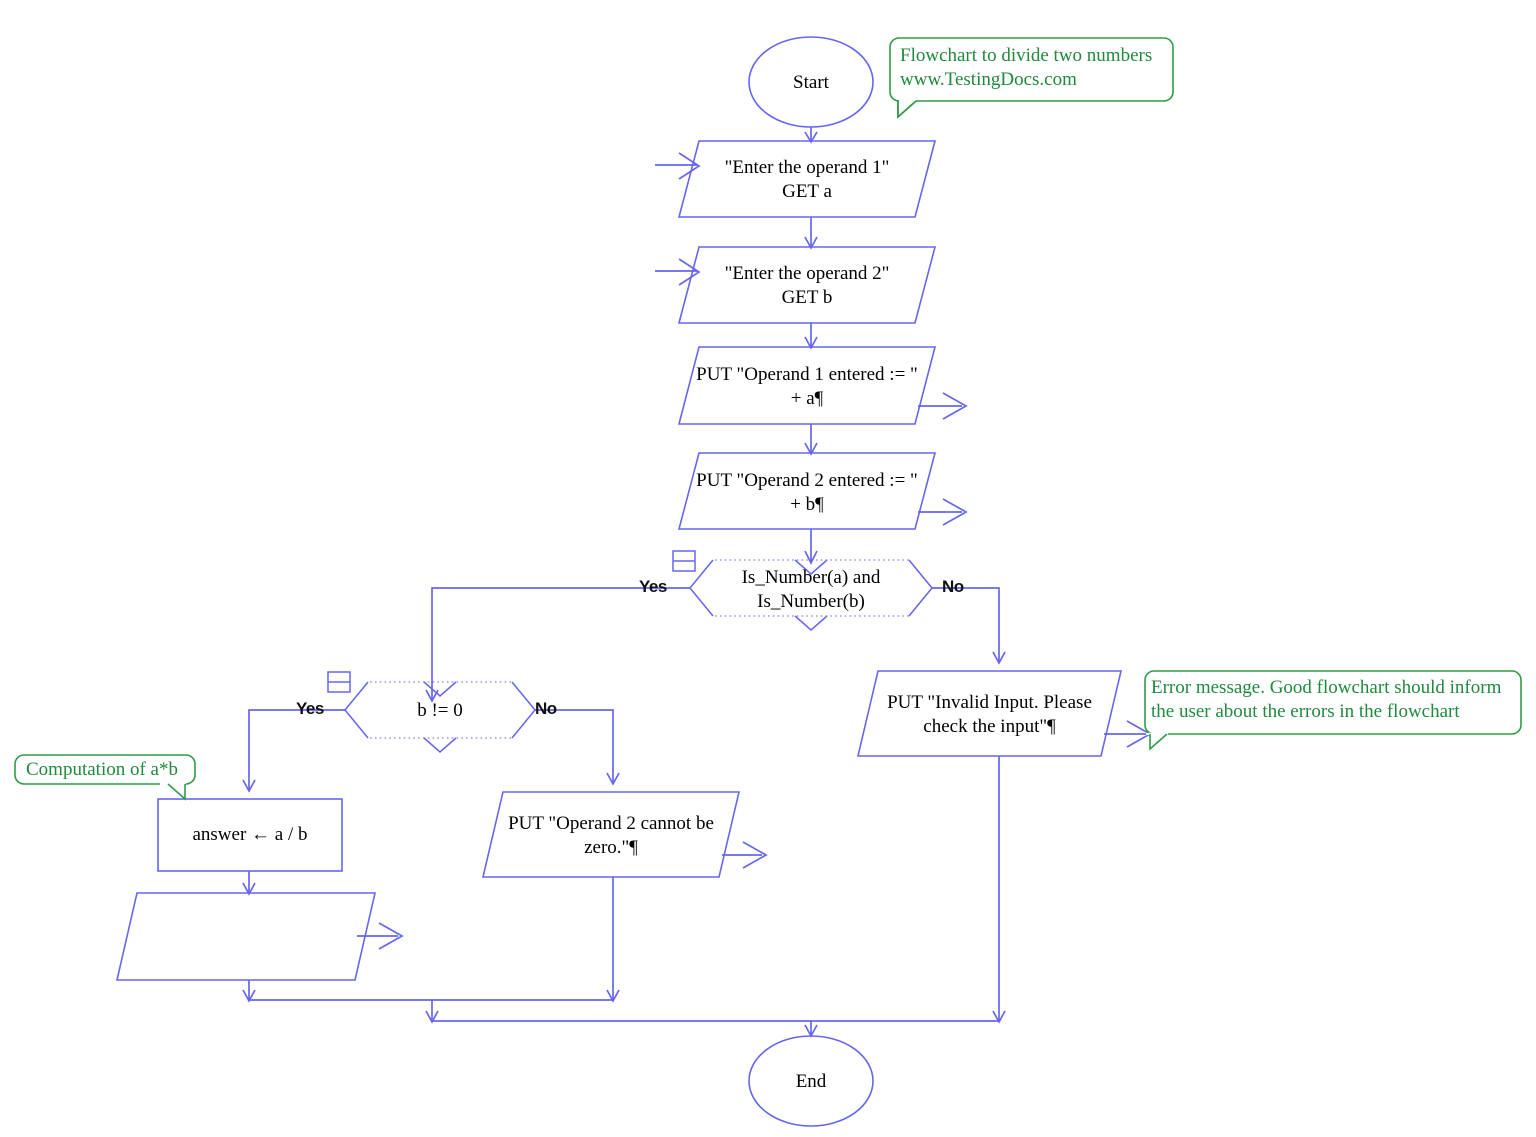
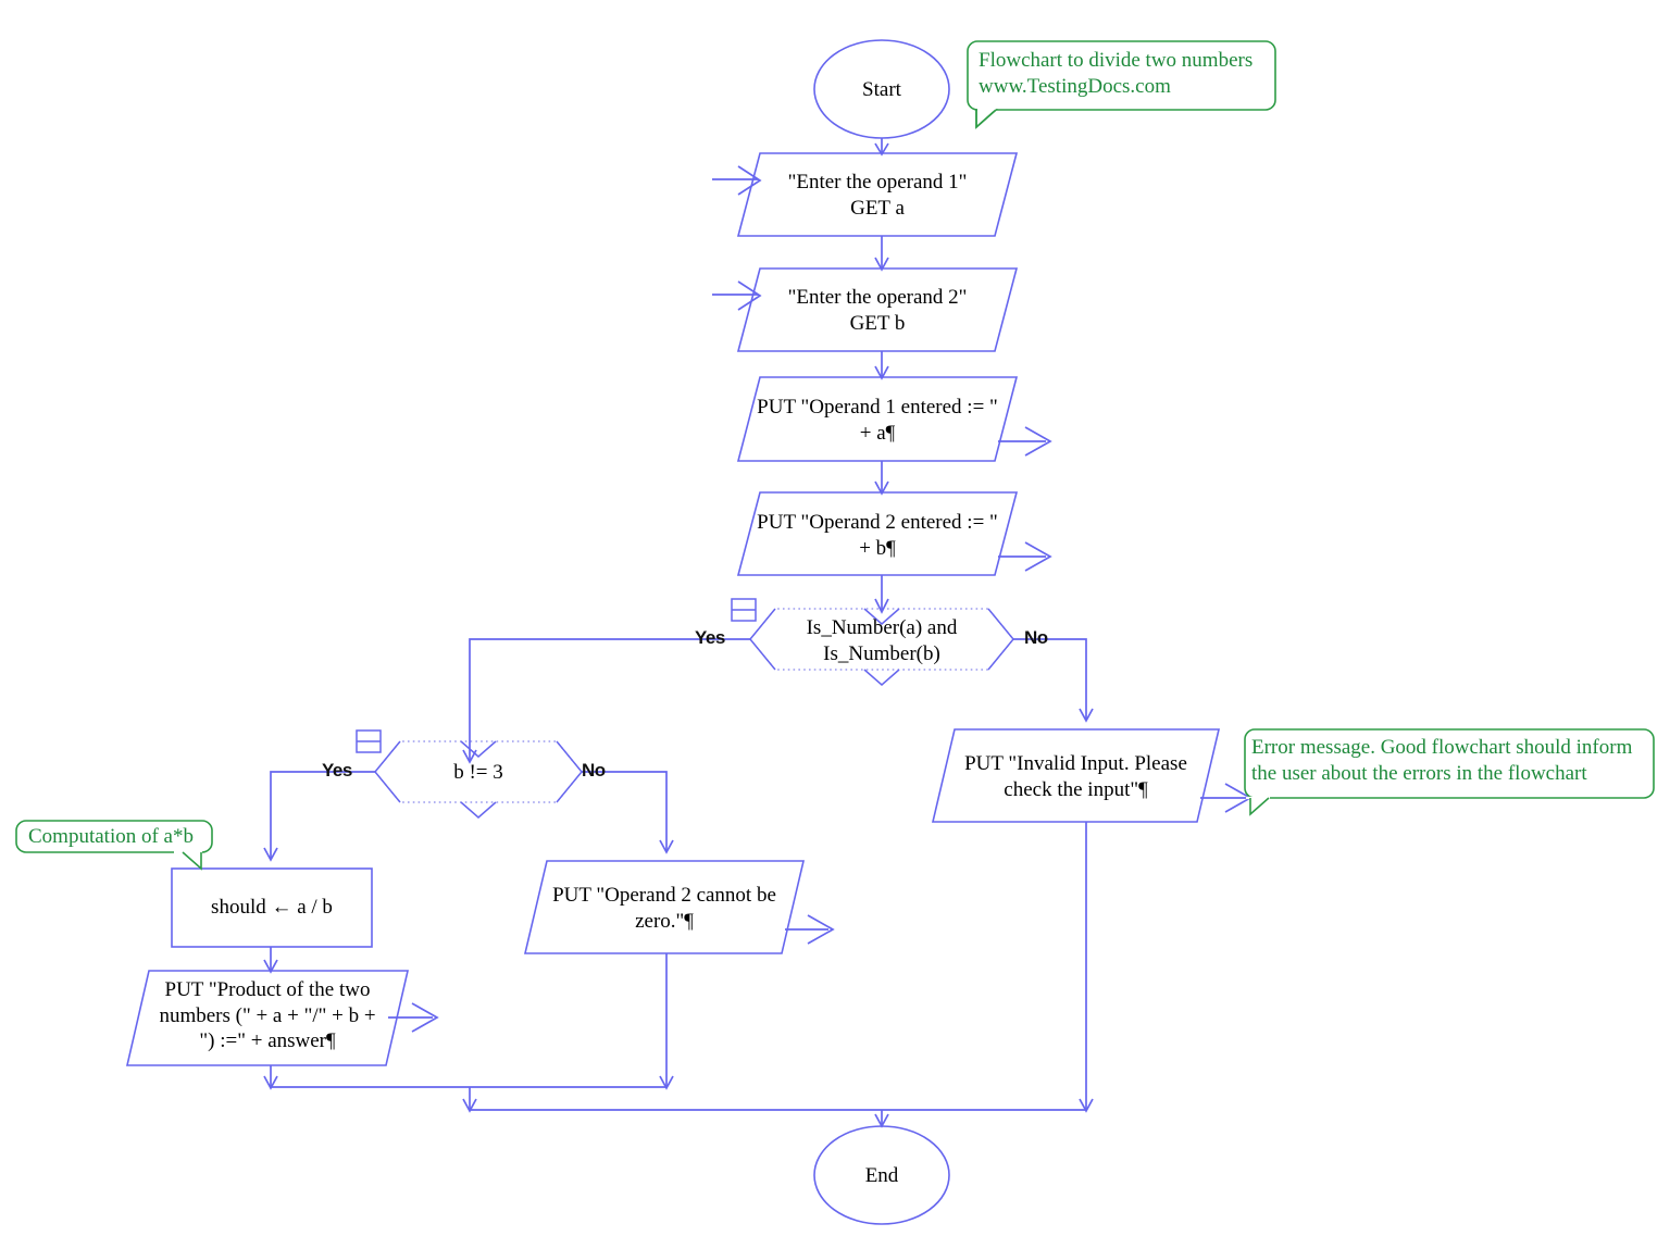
  Start
  "Enter the operand 1"
  GET a
  "Enter the operand 2"
  GET b
  PUT "Operand 1 entered := "
  + a¶
  PUT "Operand 2 entered := "
  + b¶
  Is_Number(a) and
  Is_Number(b)
- b != 0
+ b != 3
- answer ← a / b
+ should ← a / b
+ PUT "Product of the two
+ numbers (" + a + "/" + b +
+ ") :=" + answer¶
  PUT "Operand 2 cannot be
  zero."¶
  PUT "Invalid Input. Please
  check the input"¶
  End
  Yes
  No
  Yes
  No
  Flowchart to divide two numbers
  www.TestingDocs.com
  Computation of a*b
  Error message. Good flowchart should inform
  the user about the errors in the flowchart
